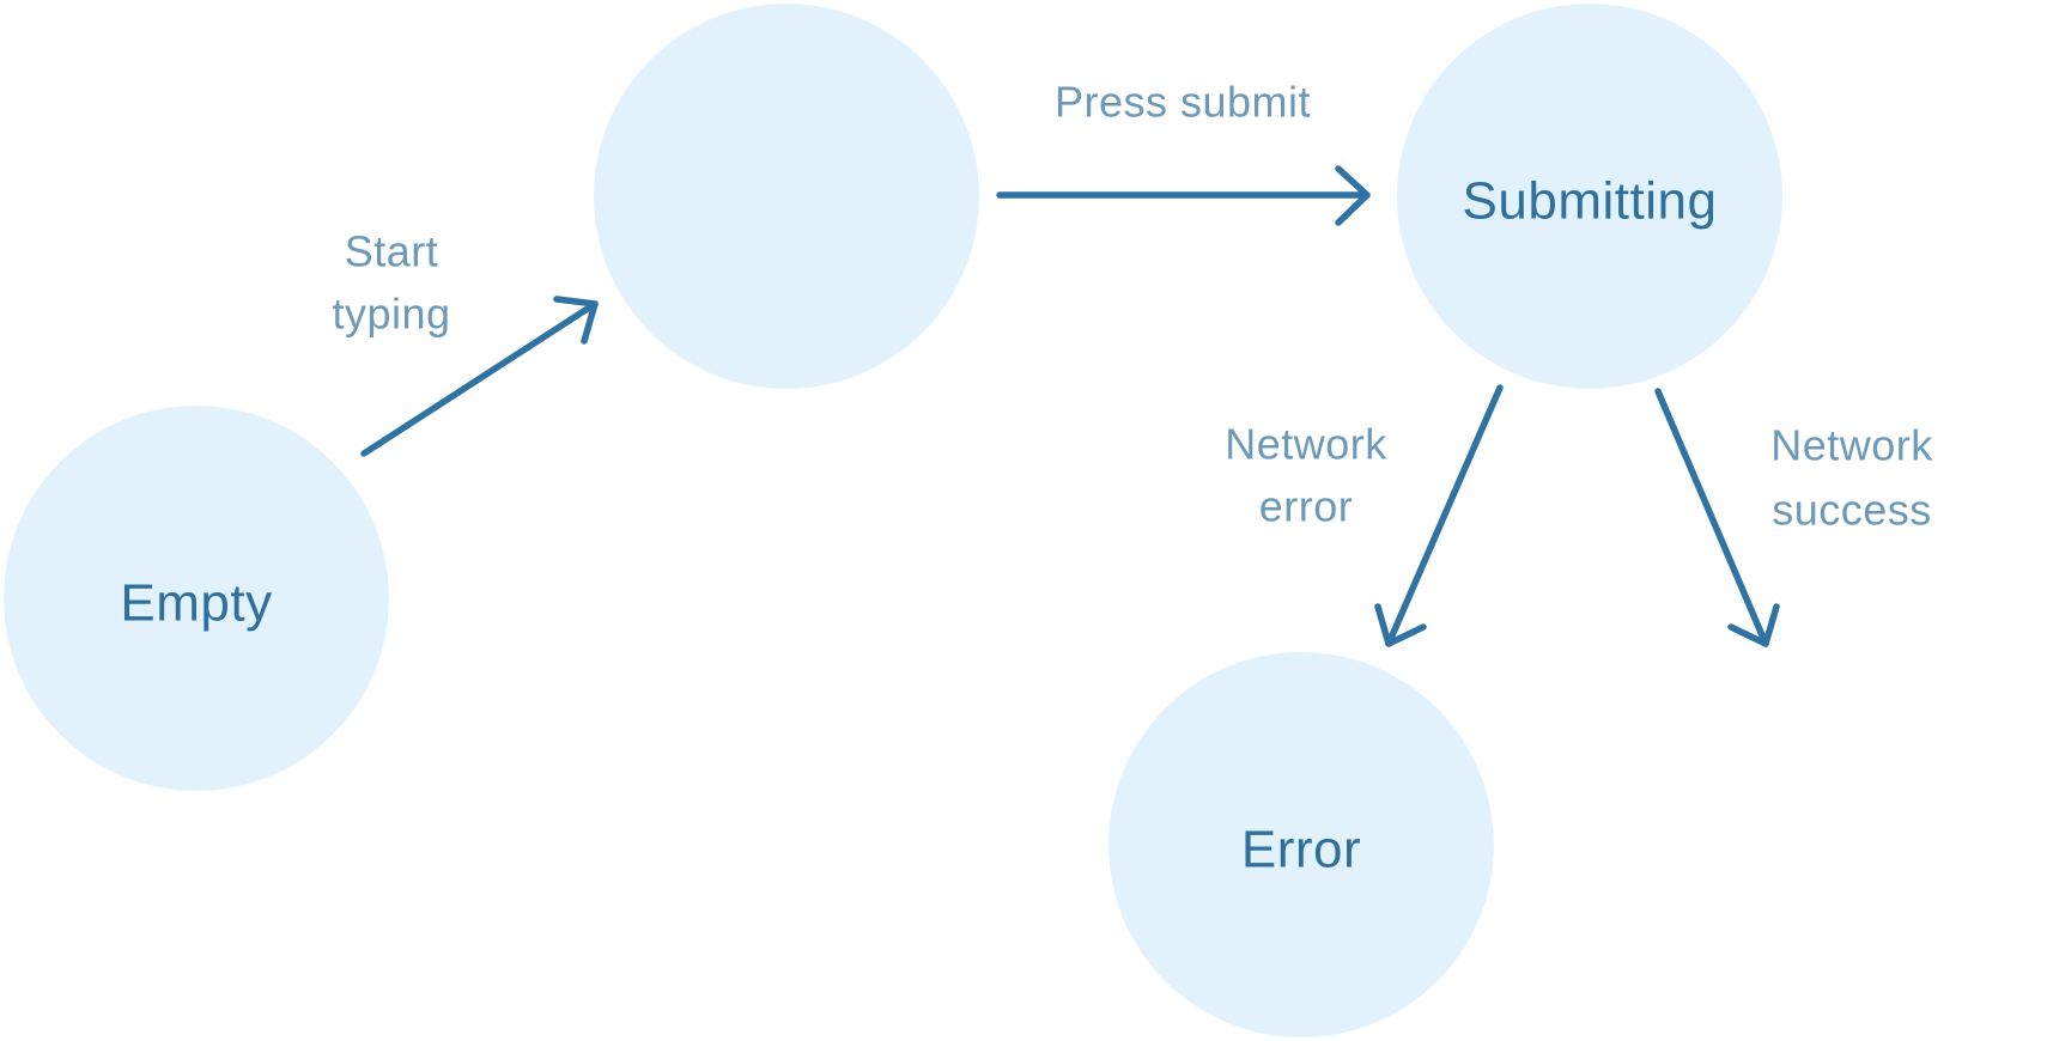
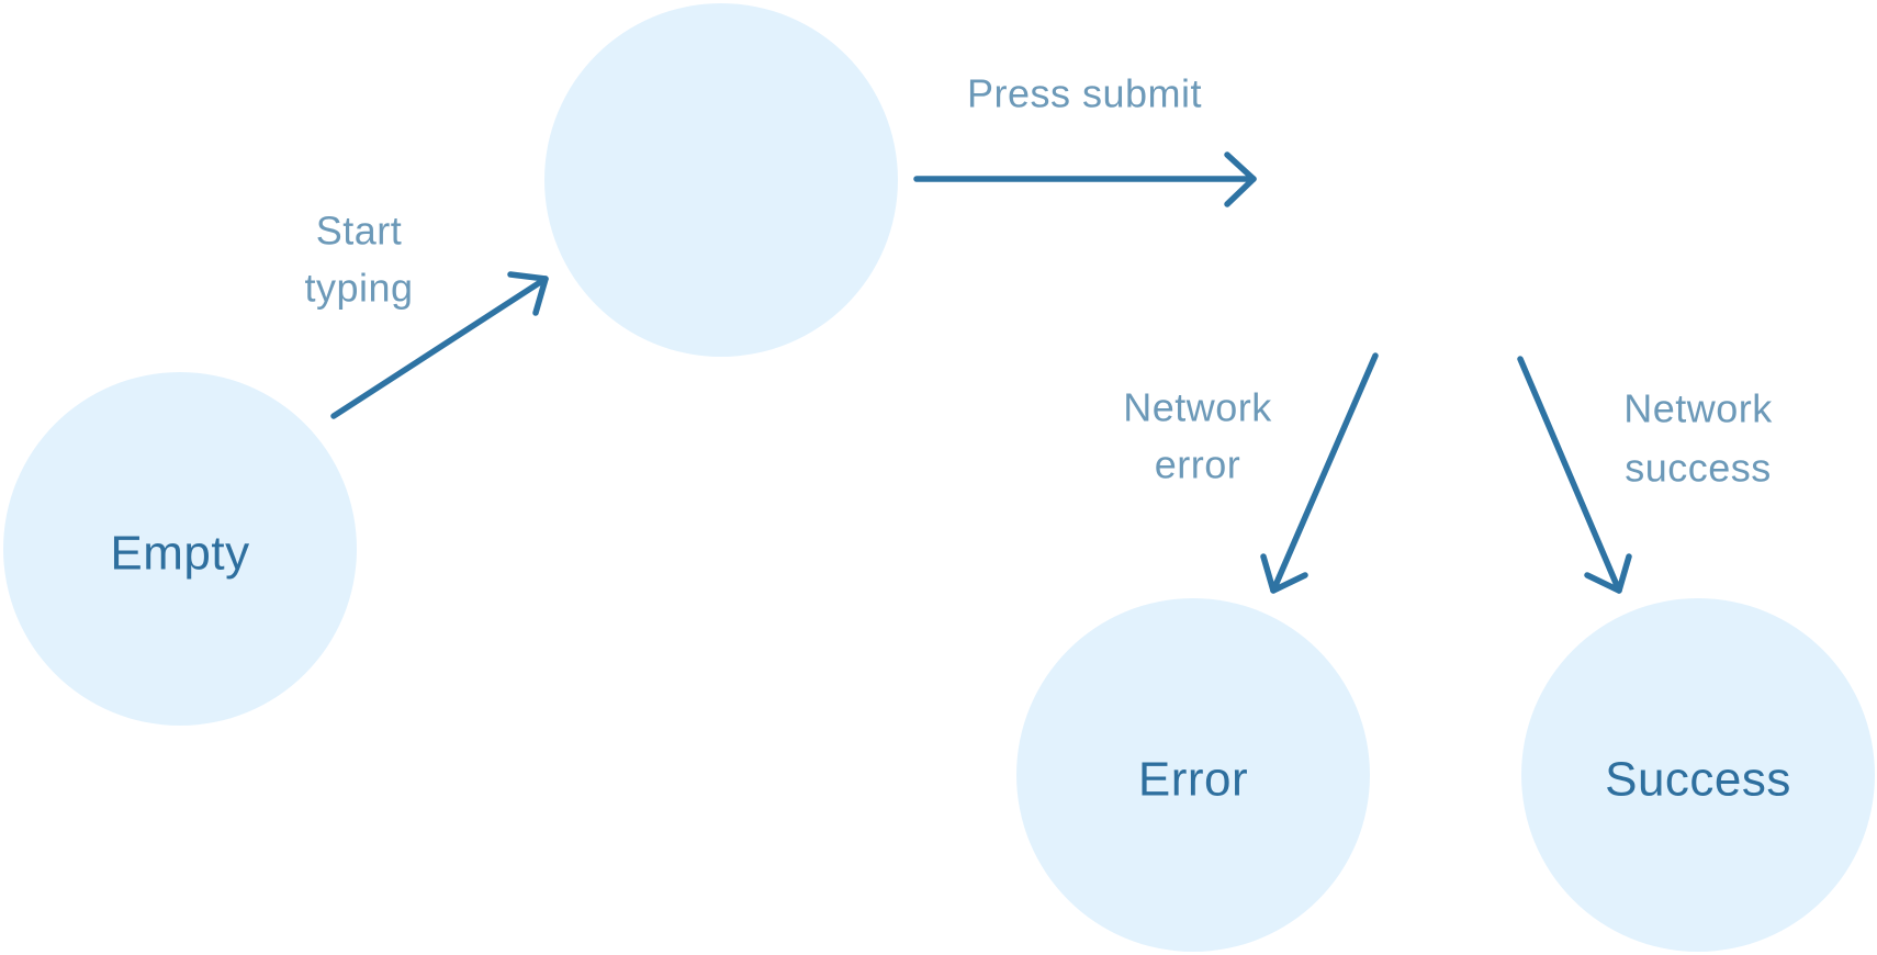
  Empty
- Submitting
  Error
+ Success
  Start
  typing
  Press submit
  Network
  error
  Network
  success
